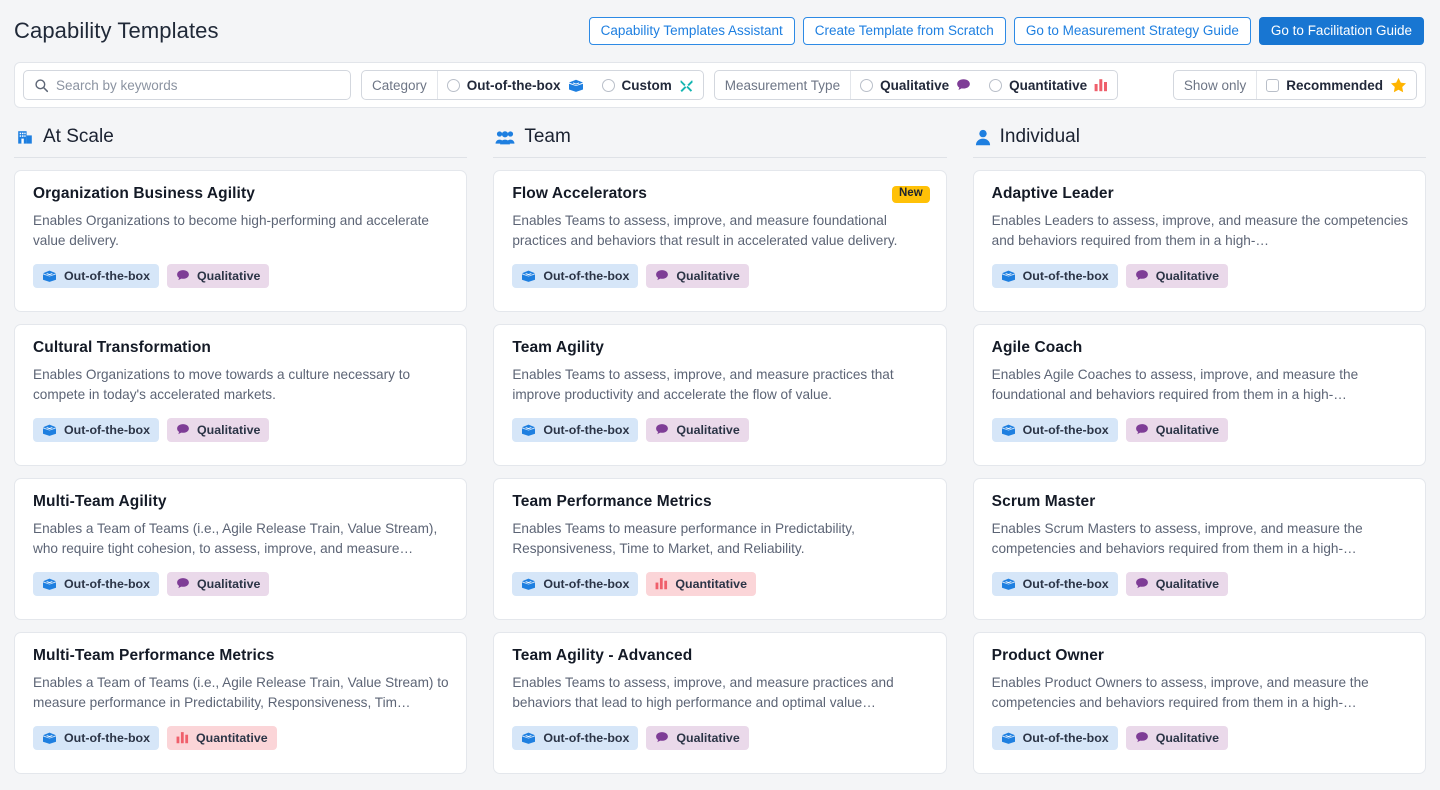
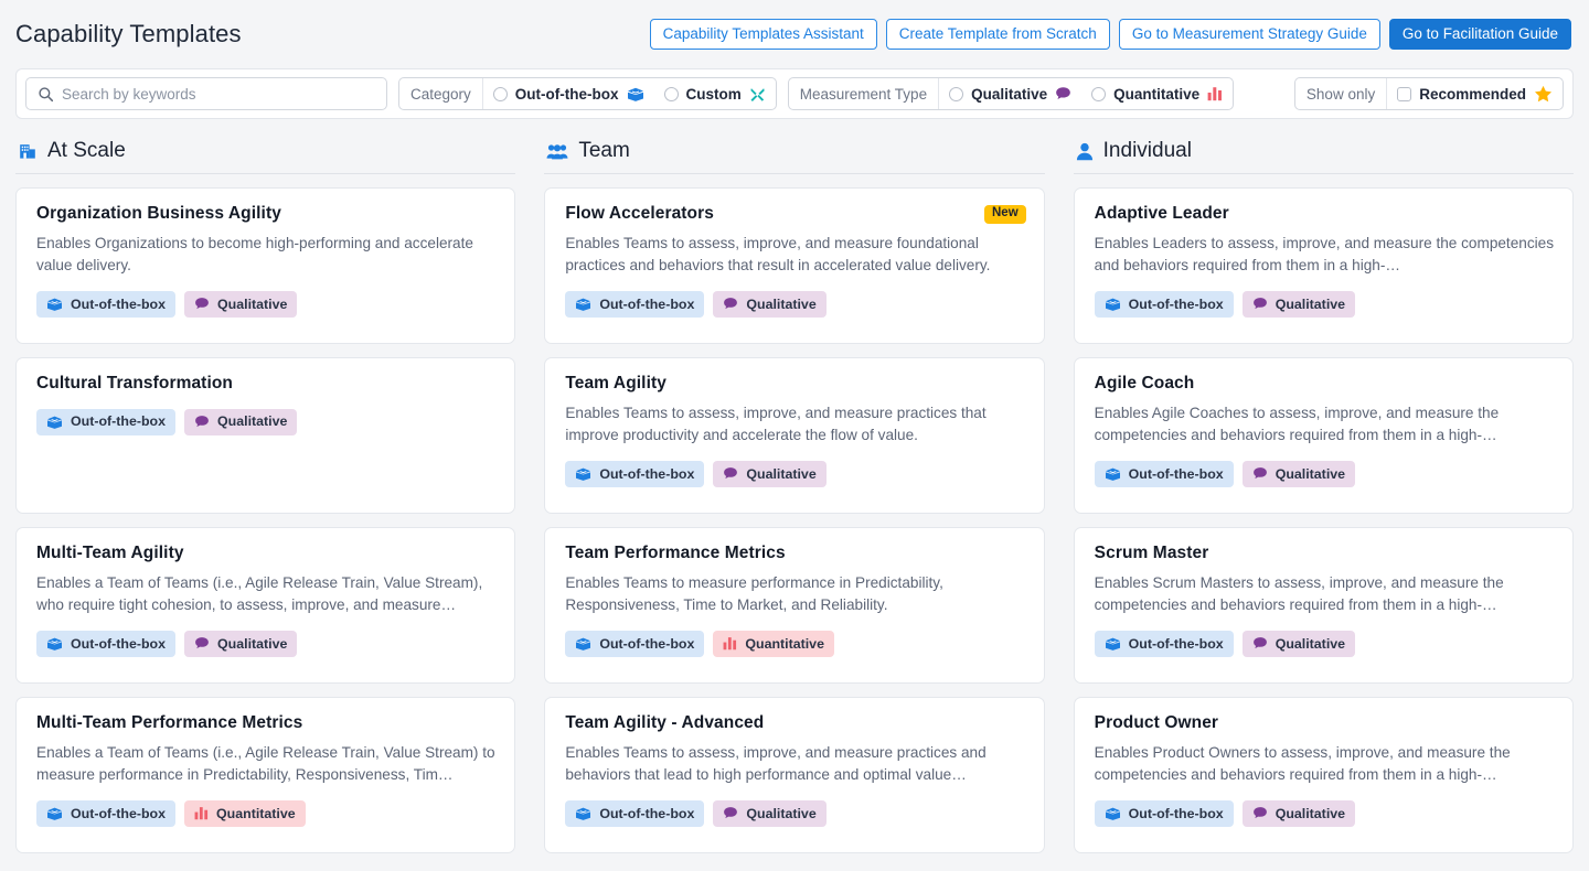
  Capability Templates
  Capability Templates Assistant
  Create Template from Scratch
  Go to Measurement Strategy Guide
  Go to Facilitation Guide
  Search by keywords
  Category
  Out-of-the-box
  Custom
  Measurement Type
  Qualitative
  Quantitative
  Show only
  Recommended
  At Scale
  Organization Business Agility
  Enables Organizations to become high-performing and accelerate value delivery.
  Out-of-the-box
  Qualitative
  Cultural Transformation
- Enables Organizations to move towards a culture necessary to compete in today's accelerated markets.
  Out-of-the-box
  Qualitative
  Multi-Team Agility
  Enables a Team of Teams (i.e., Agile Release Train, Value Stream), who require tight cohesion, to assess, improve, and measure…
  Out-of-the-box
  Qualitative
  Multi-Team Performance Metrics
  Enables a Team of Teams (i.e., Agile Release Train, Value Stream) to measure performance in Predictability, Responsiveness, Tim…
  Out-of-the-box
  Quantitative
  Team
  Flow Accelerators
  New
  Enables Teams to assess, improve, and measure foundational practices and behaviors that result in accelerated value delivery.
  Out-of-the-box
  Qualitative
  Team Agility
  Enables Teams to assess, improve, and measure practices that improve productivity and accelerate the flow of value.
  Out-of-the-box
  Qualitative
  Team Performance Metrics
  Enables Teams to measure performance in Predictability, Responsiveness, Time to Market, and Reliability.
  Out-of-the-box
  Quantitative
  Team Agility - Advanced
  Enables Teams to assess, improve, and measure practices and behaviors that lead to high performance and optimal value…
  Out-of-the-box
  Qualitative
  Individual
  Adaptive Leader
  Enables Leaders to assess, improve, and measure the competencies and behaviors required from them in a high-…
  Out-of-the-box
  Qualitative
  Agile Coach
- Enables Agile Coaches to assess, improve, and measure the foundational and behaviors required from them in a high-…
+ Enables Agile Coaches to assess, improve, and measure the competencies and behaviors required from them in a high-…
  Out-of-the-box
  Qualitative
  Scrum Master
  Enables Scrum Masters to assess, improve, and measure the competencies and behaviors required from them in a high-…
  Out-of-the-box
  Qualitative
  Product Owner
  Enables Product Owners to assess, improve, and measure the competencies and behaviors required from them in a high-…
  Out-of-the-box
  Qualitative
